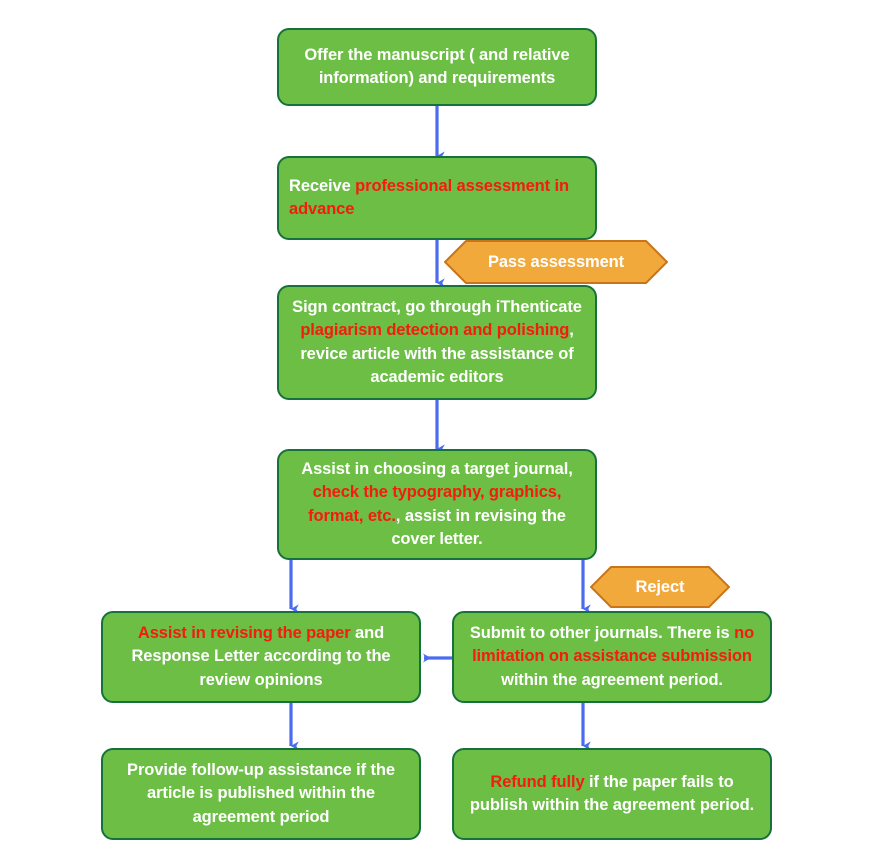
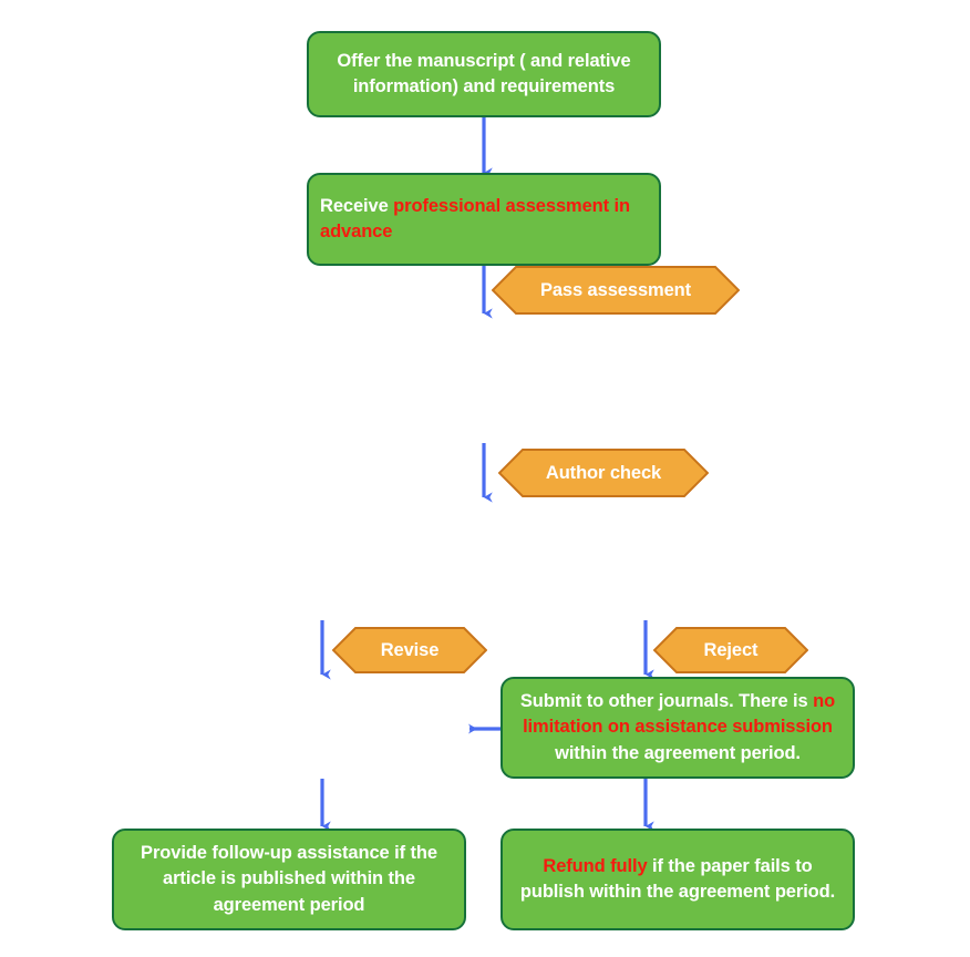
  Offer the manuscript ( and relative information) and requirements
  Receive professional assessment in advance
- Sign contract, go through iThenticate plagiarism detection and polishing, revice article with the assistance of academic editors
- Assist in choosing a target journal, check the typography, graphics, format, etc., assist in revising the cover letter.
- Assist in revising the paper and Response Letter according to the review opinions
  Submit to other journals. There is no limitation on assistance submission within the agreement period.
  Provide follow-up assistance if the article is published within the agreement period
  Refund fully if the paper fails to publish within the agreement period.
  Pass assessment
+ Author check
+ Revise
  Reject
